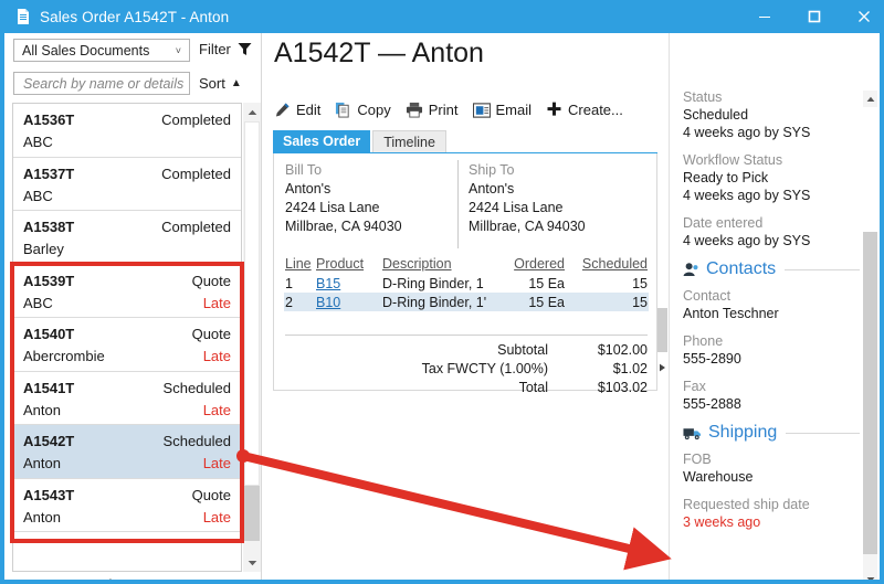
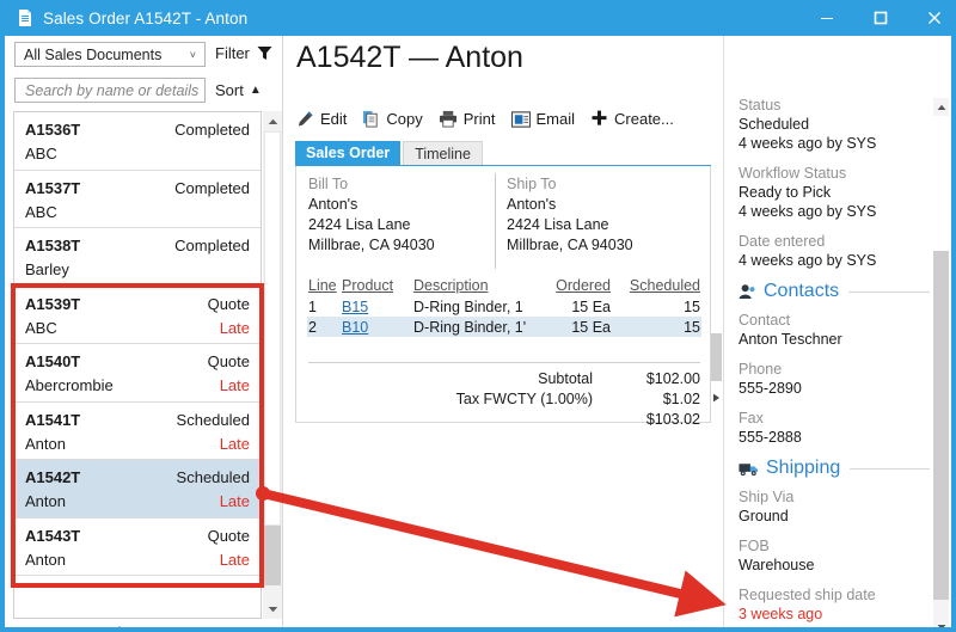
  Sales Order A1542T - Anton
  All Sales Documents
  ˅
  Filter
  Search by name or details
  Sort
  ▲
  A1536T
  Completed
  ABC
  A1537T
  Completed
  ABC
  A1538T
  Completed
  Barley
  A1539T
  Quote
  ABC
  Late
  A1540T
  Quote
  Abercrombie
  Late
  A1541T
  Scheduled
  Anton
  Late
  A1542T
  Scheduled
  Anton
  Late
  A1543T
  Quote
  Anton
  Late
  A1542T — Anton
  Edit
  Copy
  Print
  Email
  Create...
  Sales Order
  Timeline
  Bill To
  Anton's
  2424 Lisa Lane
  Millbrae, CA 94030
  Ship To
  Anton's
  2424 Lisa Lane
  Millbrae, CA 94030
  Line	Product	Description	Ordered	Scheduled
  1	B15	D-Ring Binder, 1	15 Ea	15
  2	B10	D-Ring Binder, 1'	15 Ea	15
  Subtotal
  $102.00
  Tax FWCTY (1.00%)
  $1.02
- Total
  $103.02
  Status
  Scheduled
  4 weeks ago by SYS
  Workflow Status
  Ready to Pick
  4 weeks ago by SYS
  Date entered
  4 weeks ago by SYS
  Contacts
  Contact
  Anton Teschner
  Phone
  555-2890
  Fax
  555-2888
  Shipping
+ Ship Via
+ Ground
  FOB
  Warehouse
  Requested ship date
  3 weeks ago
